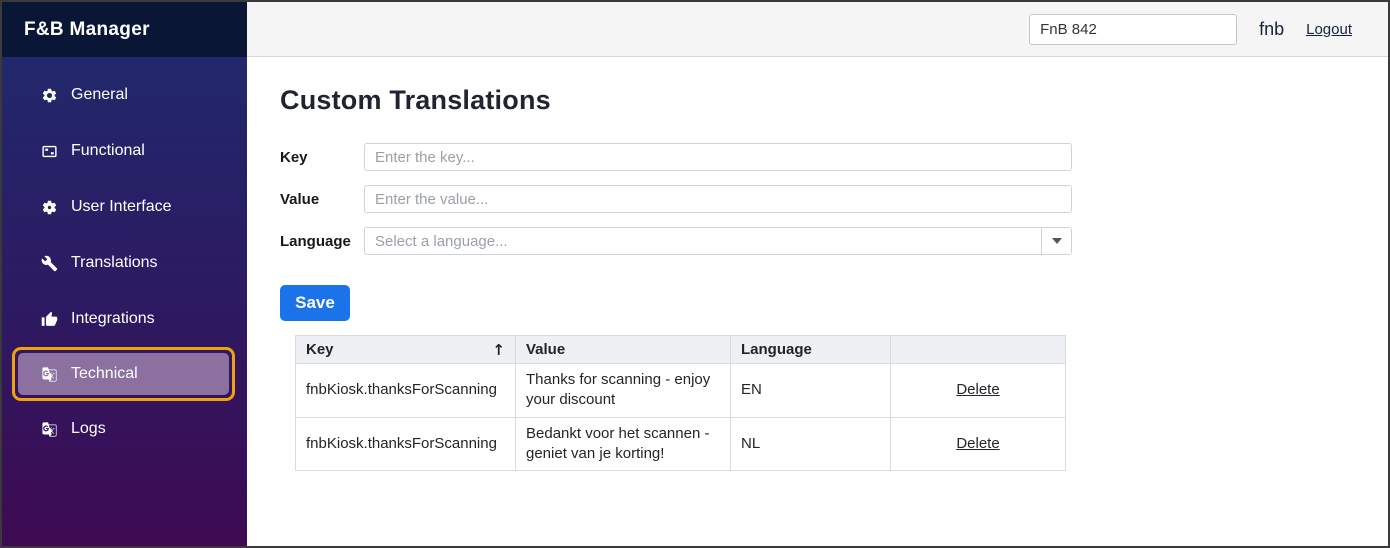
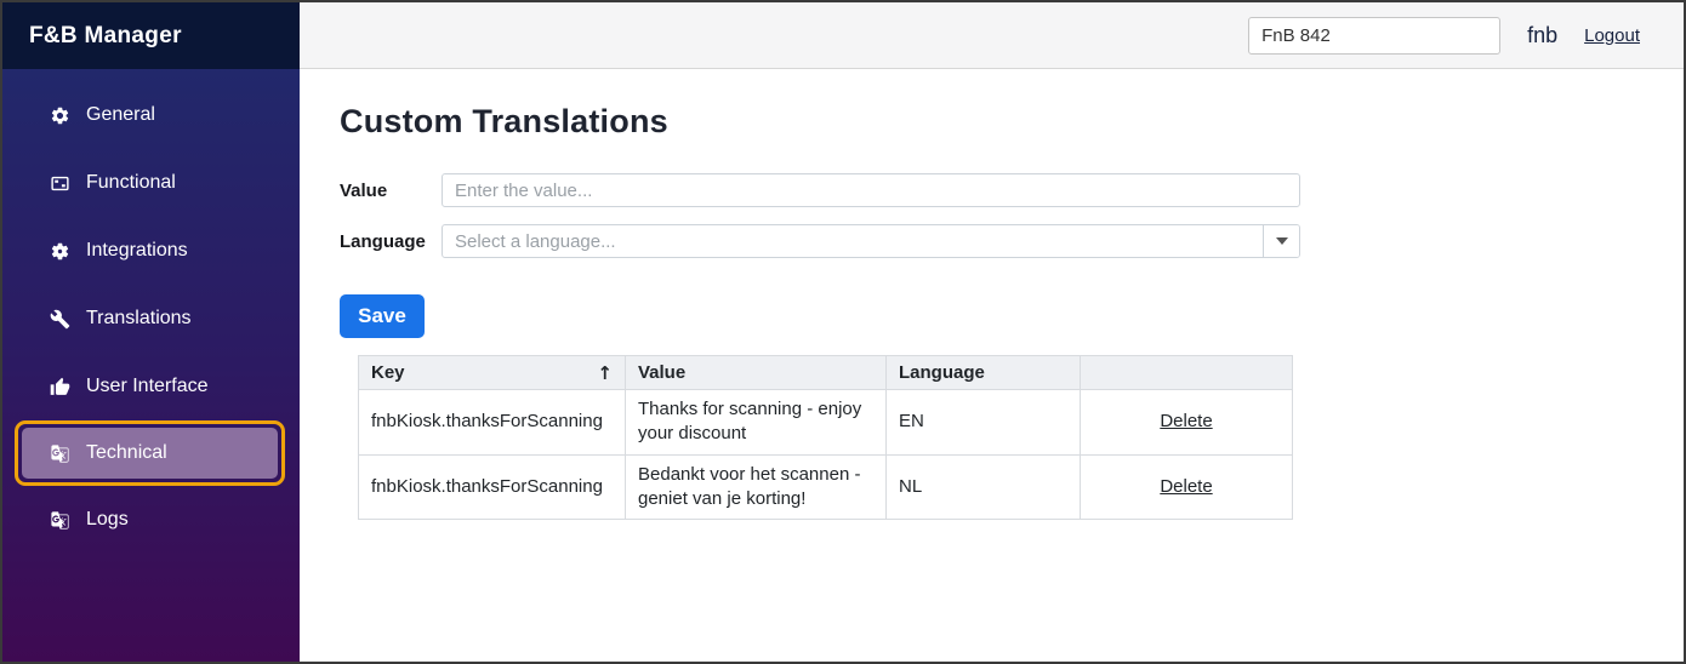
  F&B Manager
  General
  Functional
- User Interface
+ Integrations
  Translations
- Integrations
+ User Interface
  Technical
  Logs
  FnB 842
  fnb
  Logout
  Custom Translations
- Key
- Enter the key...
  Value
  Enter the value...
  Language
  Select a language...
  Save
  Key ↑	Value	Language
  fnbKiosk.thanksForScanning	Thanks for scanning - enjoy your discount	EN	Delete
  fnbKiosk.thanksForScanning	Bedankt voor het scannen - geniet van je korting!	NL	Delete
